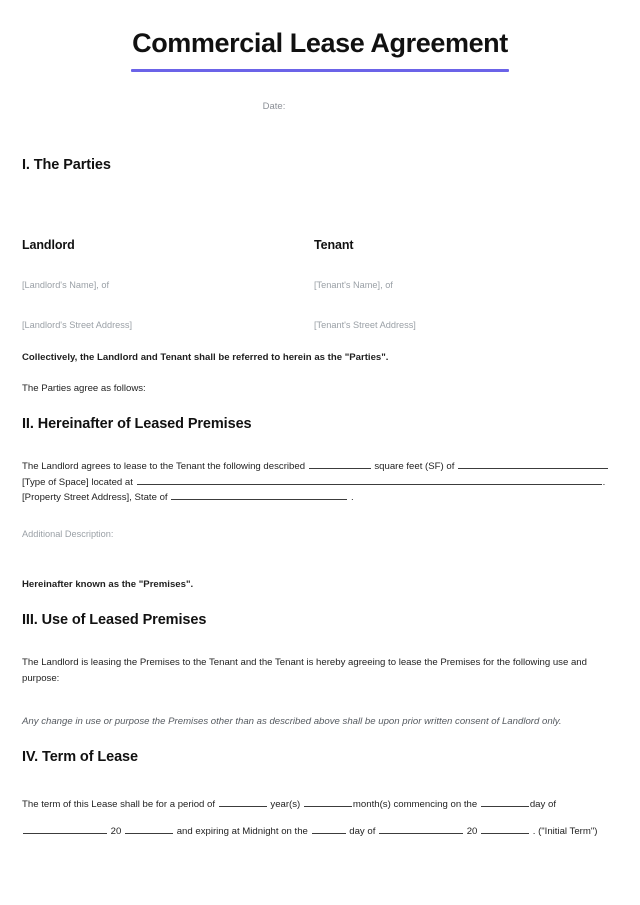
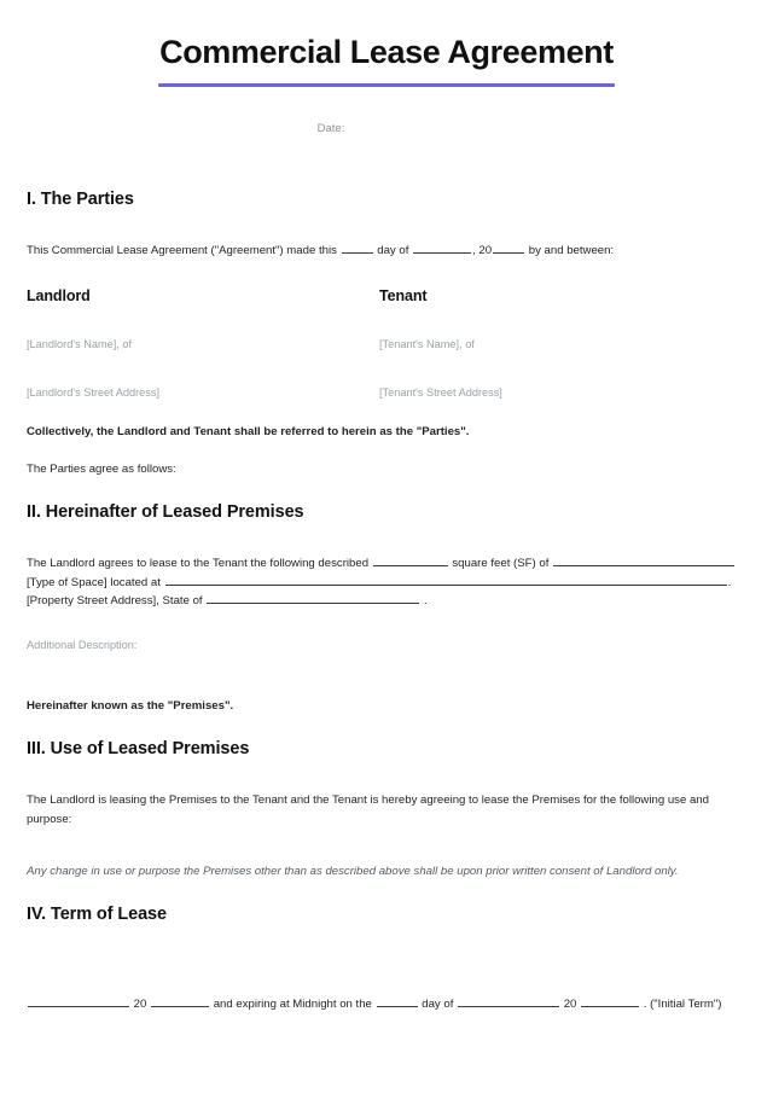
  Commercial Lease Agreement
  Date:
  I. The Parties
+ This Commercial Lease Agreement ("Agreement") made this day of , 20 by and between:
  Landlord
  Tenant
  [Landlord's Name], of
  [Tenant's Name], of
  [Landlord's Street Address]
  [Tenant's Street Address]
  Collectively, the Landlord and Tenant shall be referred to herein as the "Parties".
  The Parties agree as follows:
  II. Hereinafter of Leased Premises
  The Landlord agrees to lease to the Tenant the following described square feet (SF) of [Type of Space] located at . [Property Street Address], State of .
  Additional Description:
  Hereinafter known as the "Premises".
  III. Use of Leased Premises
  The Landlord is leasing the Premises to the Tenant and the Tenant is hereby agreeing to lease the Premises for the following use and purpose:
  Any change in use or purpose the Premises other than as described above shall be upon prior written consent of Landlord only.
  IV. Term of Lease
- The term of this Lease shall be for a period of year(s) month(s) commencing on the day of
  20 and expiring at Midnight on the day of 20 . ("Initial Term")
